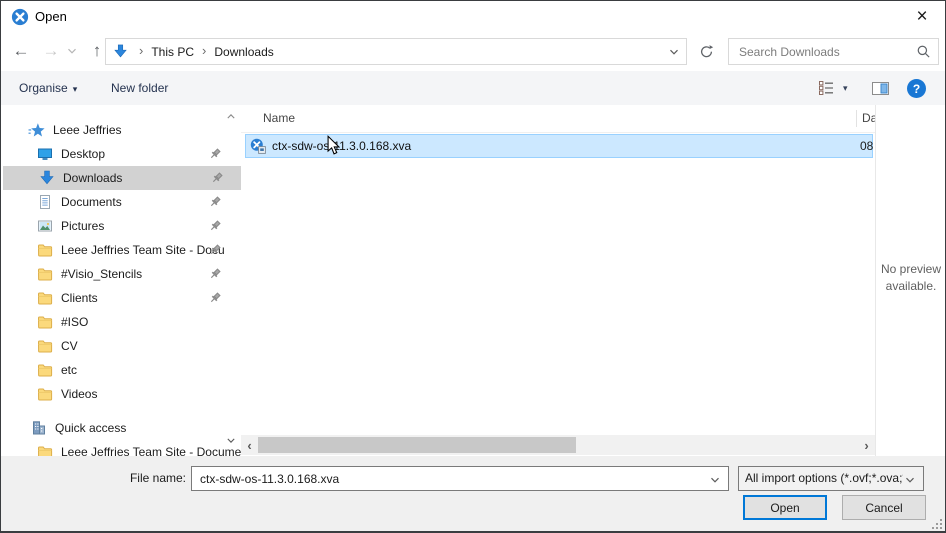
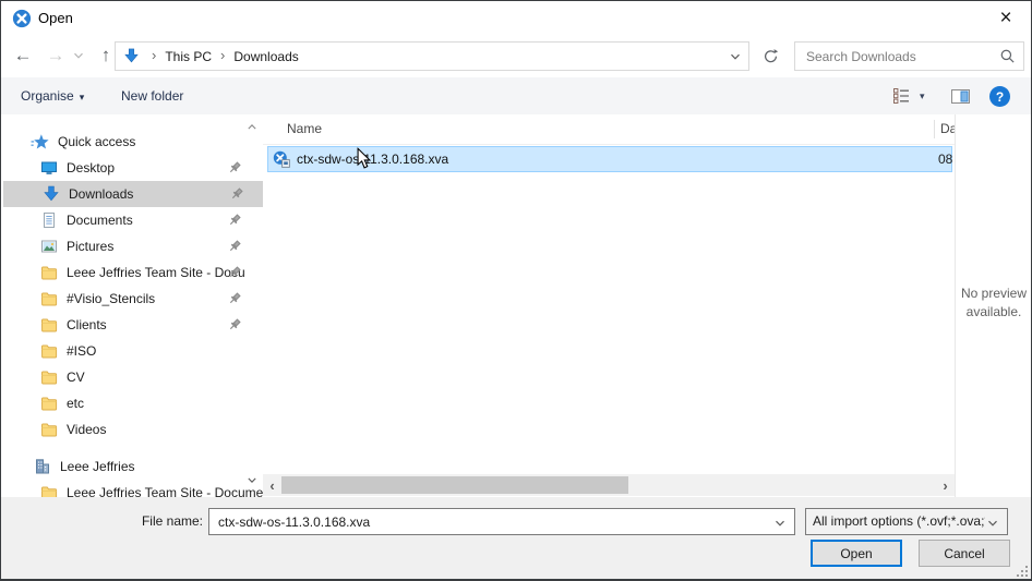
  Open
  ×
  ←
  →
  ↑
  ›
  This PC
  ›
  Downloads
  Search Downloads
  Organise
  ▾
  New folder
  ▾
  ?
- Leee Jeffries
+ Quick access
  Desktop
  Downloads
  Documents
  Pictures
  Leee Jeffries Team Site - Dou
  #Visio_Stencils
  Clients
  #ISO
  CV
  etc
  Videos
- Quick access
+ Leee Jeffries
  Leee Jeffries Team Site - Docume
  Name
  Da
  ctx-sdw-os1.3.0.168.xva
  08
  ‹
  ›
  No preview available.
  File name:
  ctx-sdw-os-11.3.0.168.xva
  All import options (*.ovf;*.ova;
  Open
  Cancel
